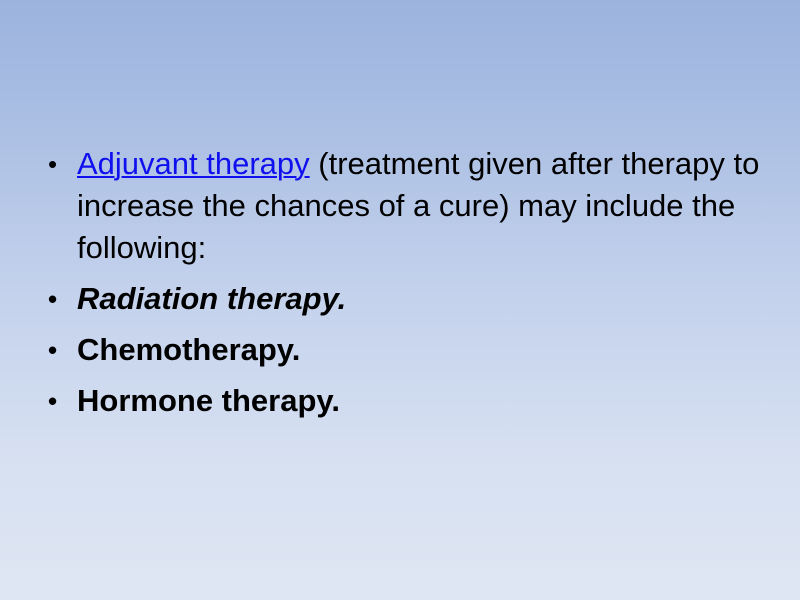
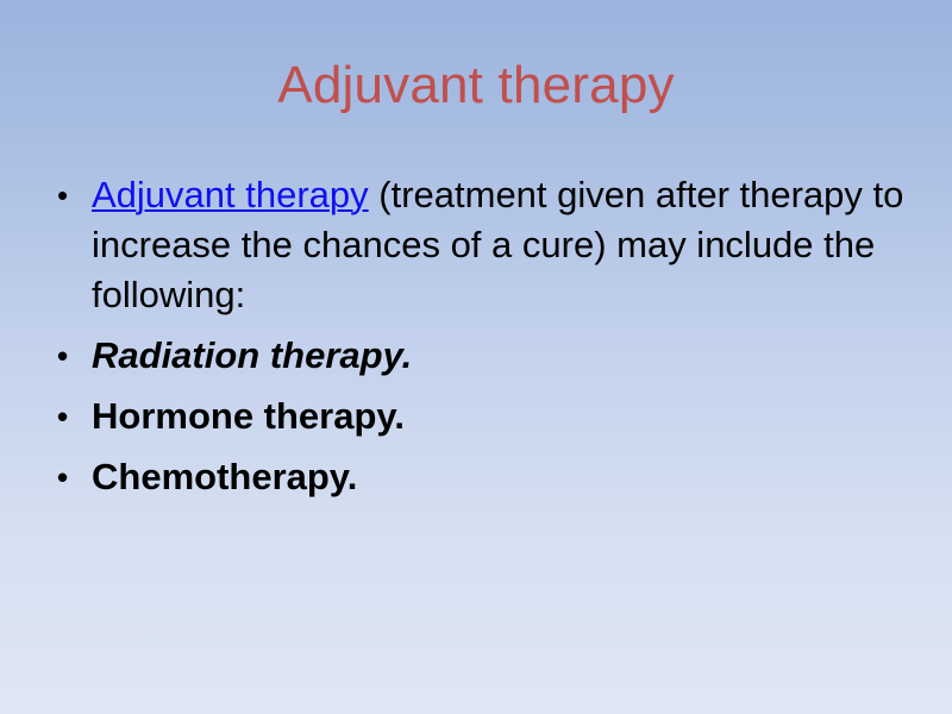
+ Adjuvant therapy
  •
  Adjuvant therapy (treatment given after therapy to increase the chances of a cure) may include the following:
  •
  Radiation therapy.
  •
- Chemotherapy.
+ Hormone therapy.
  •
- Hormone therapy.
+ Chemotherapy.
